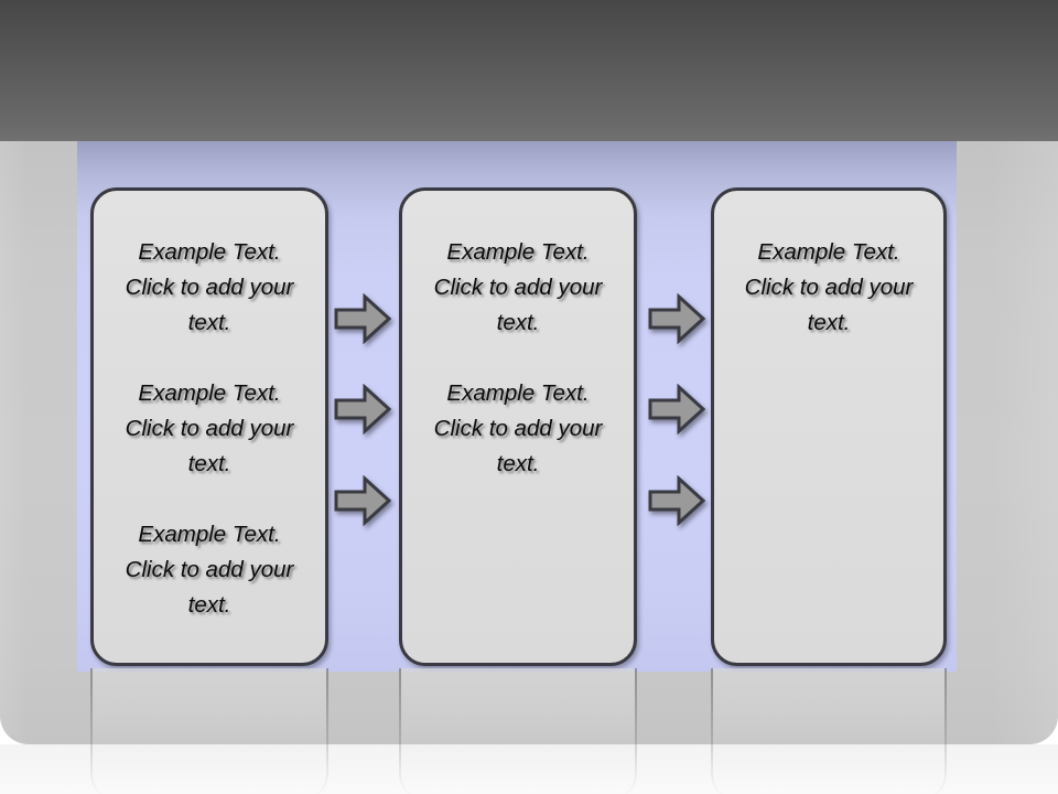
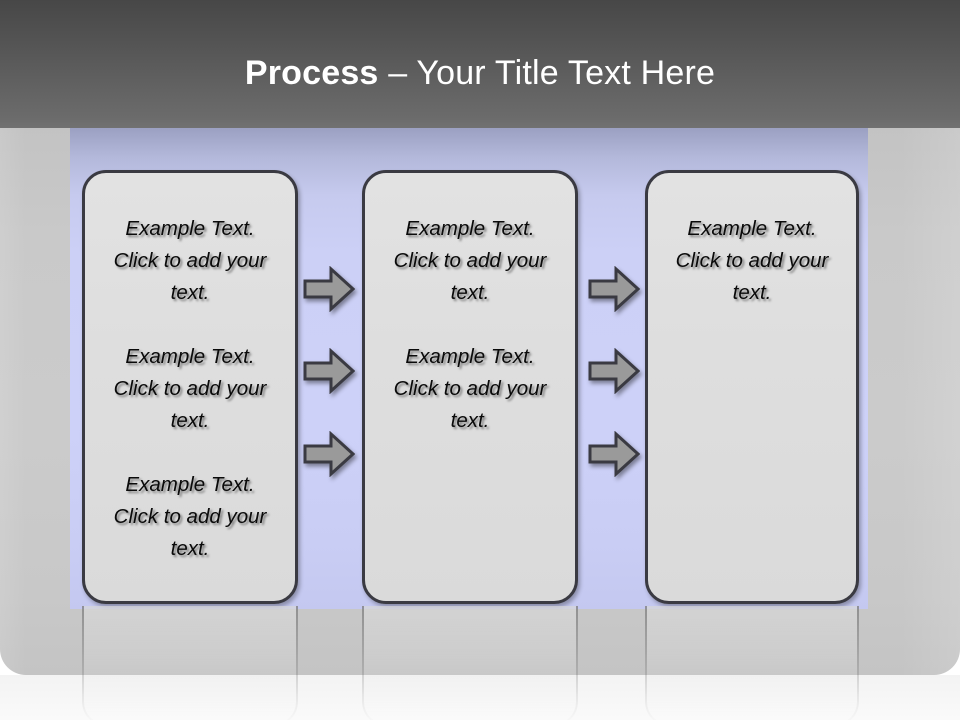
+ Process – Your Title Text Here
  Example Text. Click to add your text.
  Example Text. Click to add your text.
  Example Text. Click to add your text.
  Example Text. Click to add your text.
  Example Text. Click to add your text.
  Example Text. Click to add your text.
